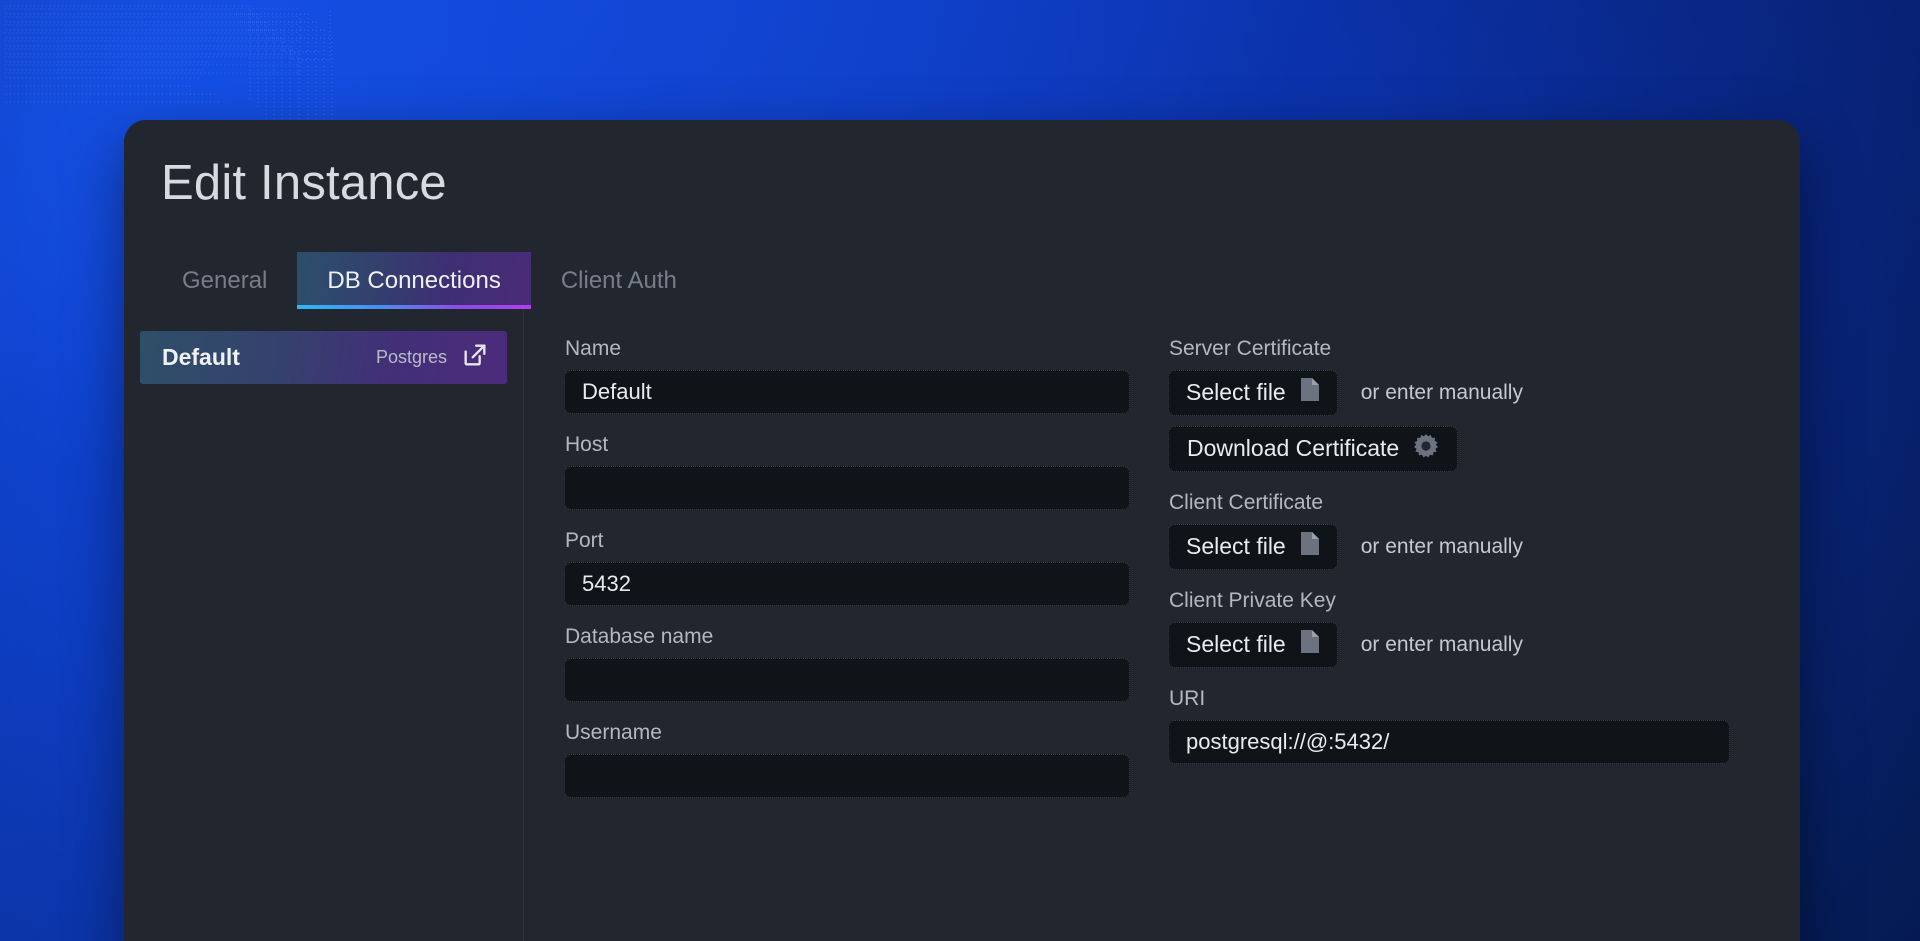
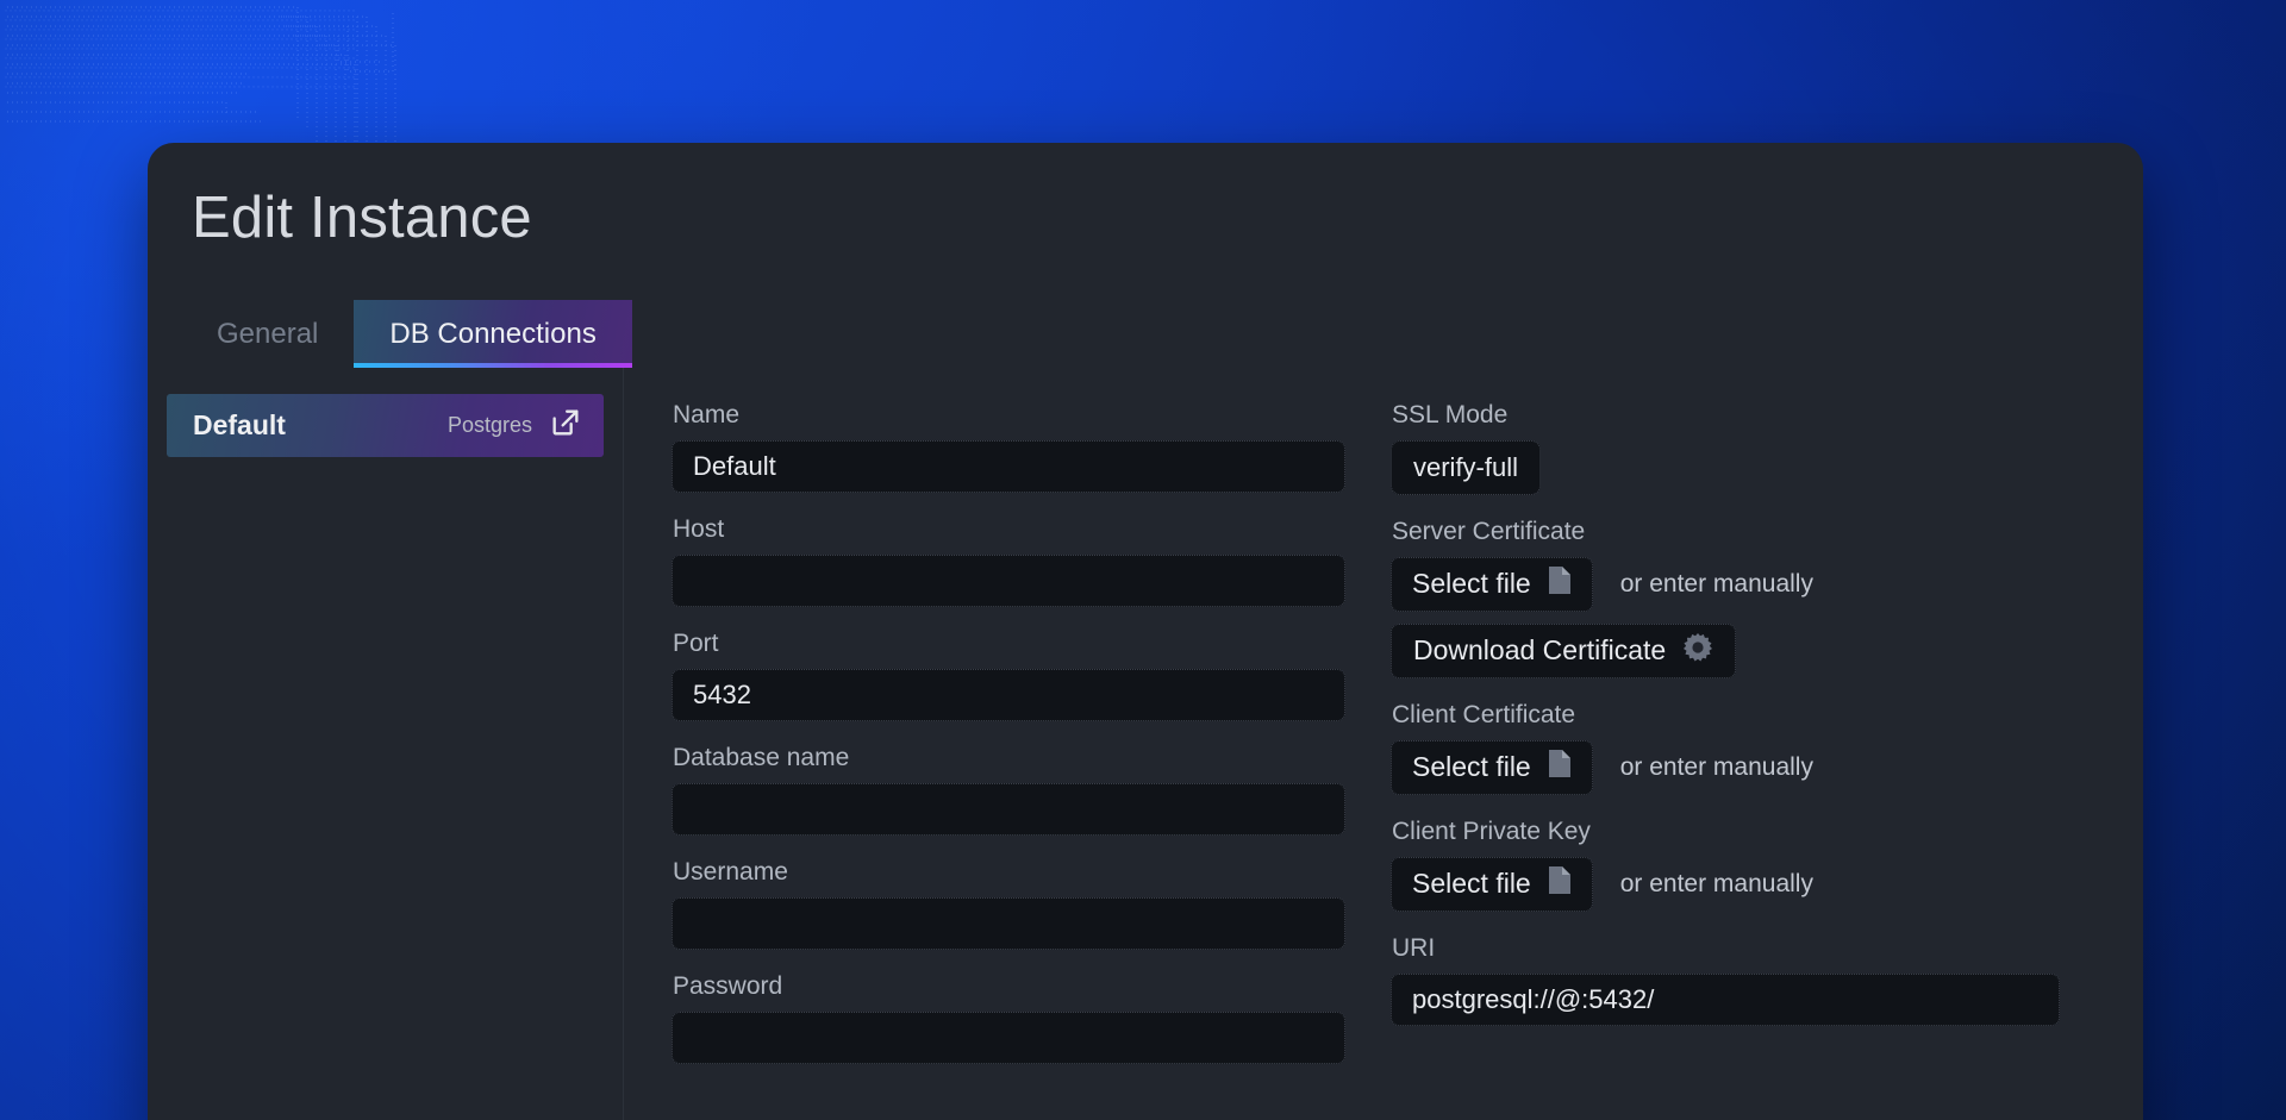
  Edit Instance
  General
  DB Connections
- Client Auth
  Default
  Postgres
  Name
  Default
  Host
  Port
  5432
  Database name
  Username
+ Password
+ SSL Mode
+ verify-full
  Server Certificate
  Select file
  or enter manually
  Download Certificate
  Client Certificate
  Select file
  or enter manually
  Client Private Key
  Select file
  or enter manually
  URI
  postgresql://@:5432/
